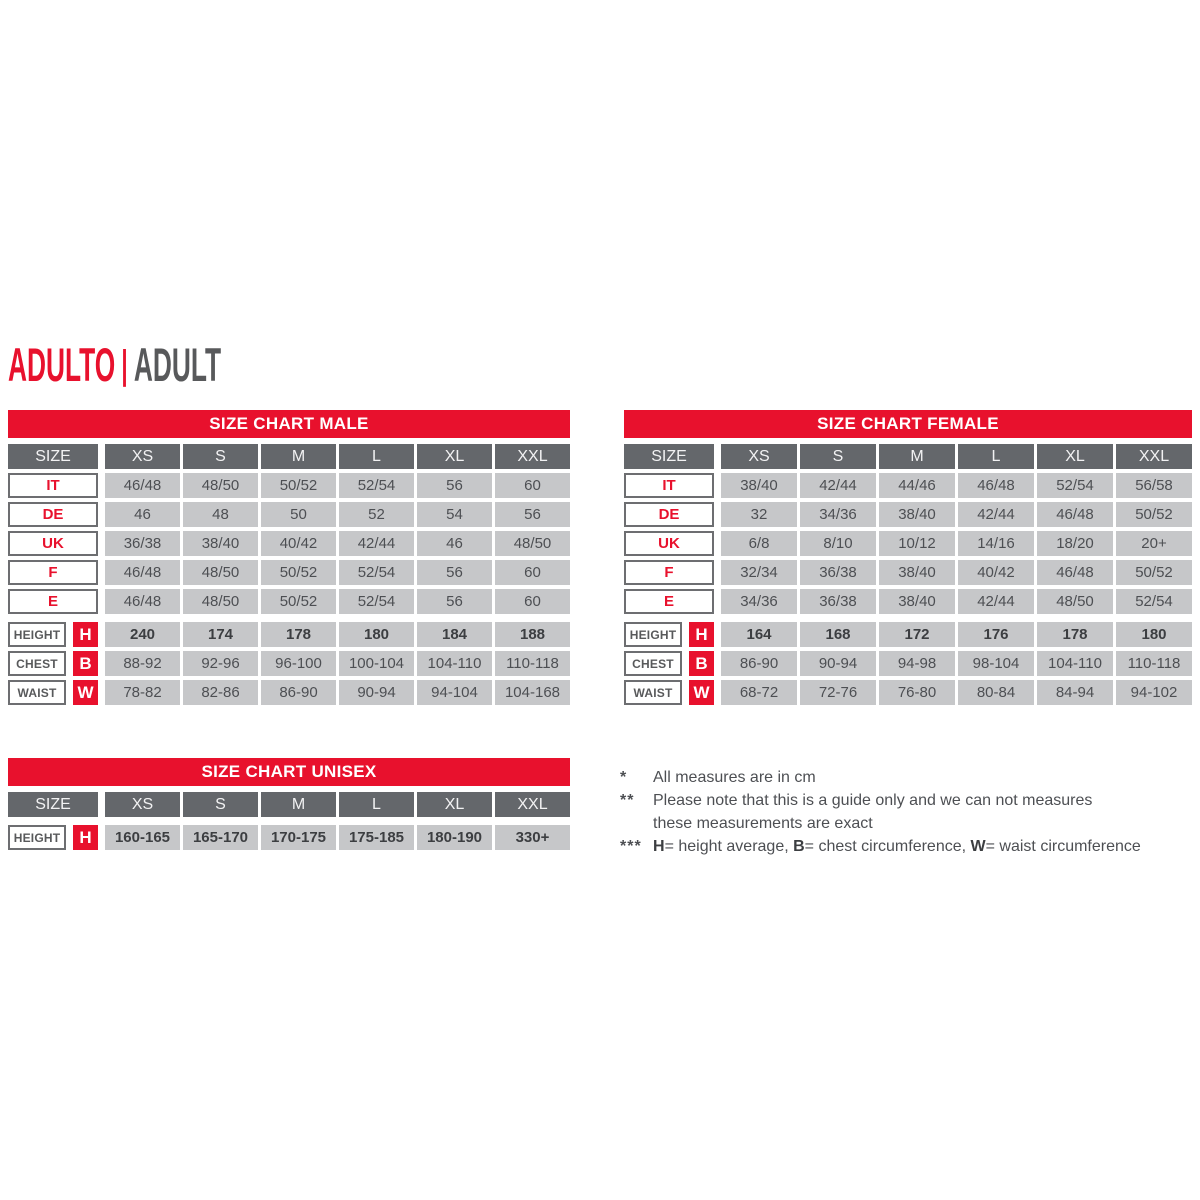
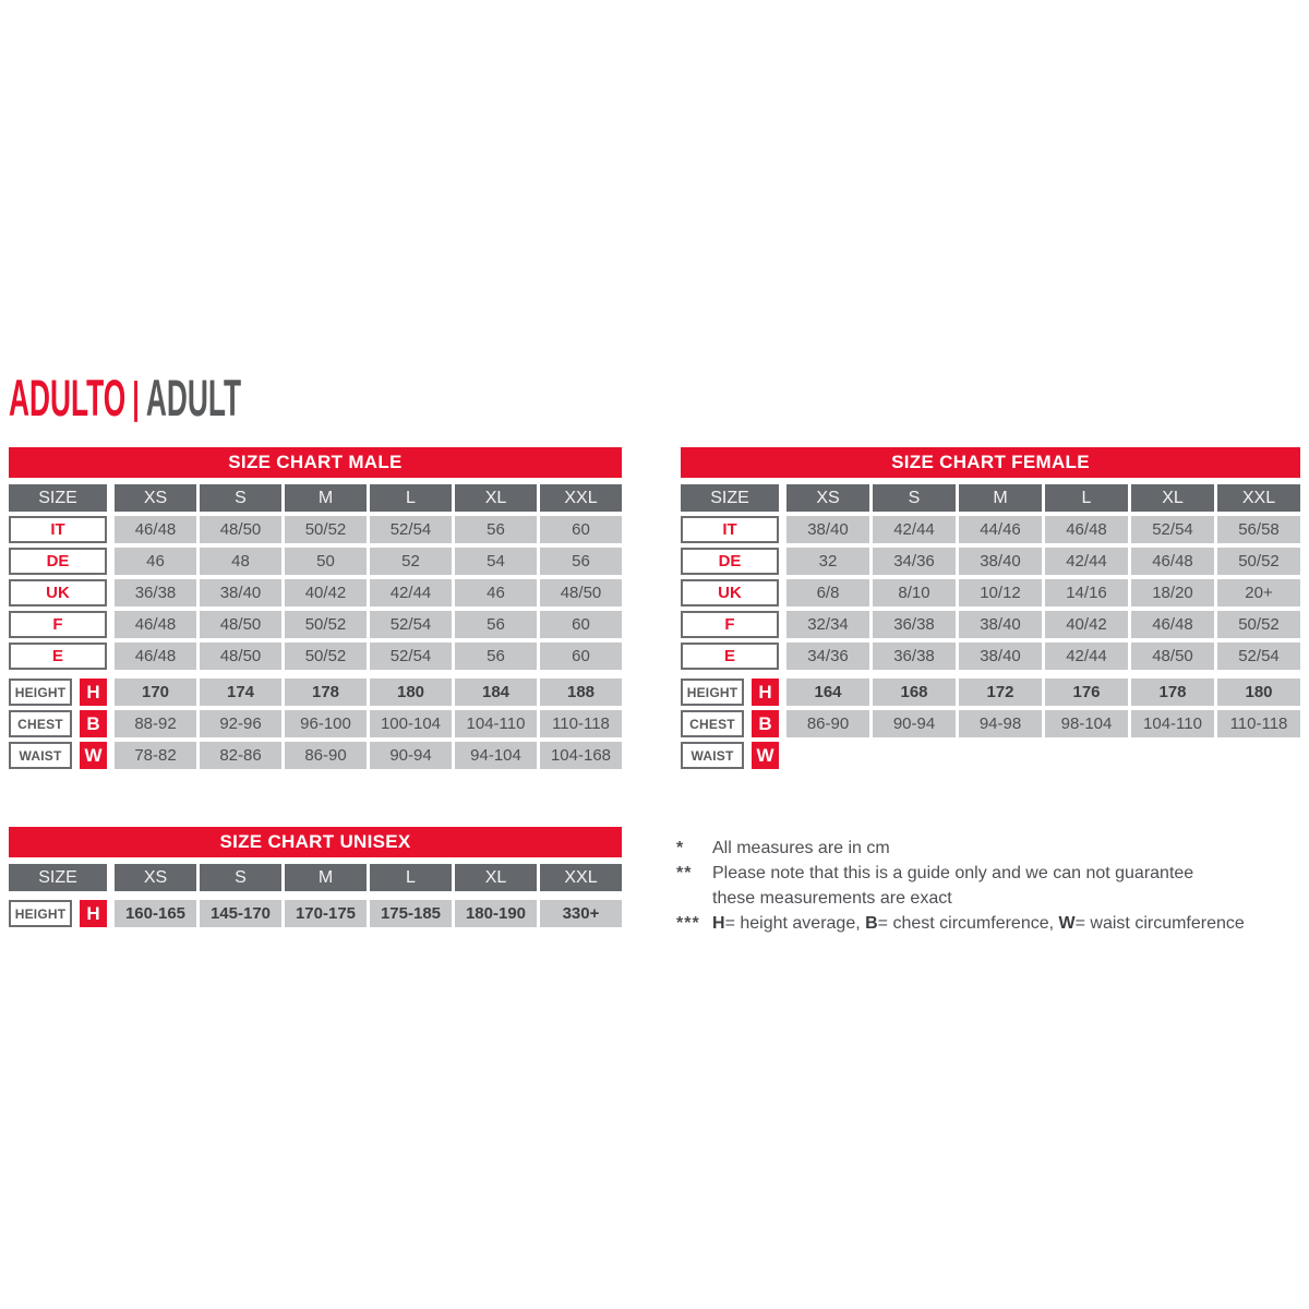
  ADULTO
  |
  ADULT
  SIZE CHART MALE
  SIZE
  XS
  S
  M
  L
  XL
  XXL
  IT
  46/48
  48/50
  50/52
  52/54
  56
  60
  DE
  46
  48
  50
  52
  54
  56
  UK
  36/38
  38/40
  40/42
  42/44
  46
  48/50
  F
  46/48
  48/50
  50/52
  52/54
  56
  60
  E
  46/48
  48/50
  50/52
  52/54
  56
  60
  HEIGHT
  H
- 240
+ 170
  174
  178
  180
  184
  188
  CHEST
  B
  88-92
  92-96
  96-100
  100-104
  104-110
  110-118
  WAIST
  W
  78-82
  82-86
  86-90
  90-94
  94-104
  104-168
  SIZE CHART FEMALE
  SIZE
  XS
  S
  M
  L
  XL
  XXL
  IT
  38/40
  42/44
  44/46
  46/48
  52/54
  56/58
  DE
  32
  34/36
  38/40
  42/44
  46/48
  50/52
  UK
  6/8
  8/10
  10/12
  14/16
  18/20
  20+
  F
  32/34
  36/38
  38/40
  40/42
  46/48
  50/52
  E
  34/36
  36/38
  38/40
  42/44
  48/50
  52/54
  HEIGHT
  H
  164
  168
  172
  176
  178
  180
  CHEST
  B
  86-90
  90-94
  94-98
  98-104
  104-110
  110-118
  WAIST
  W
- 68-72
- 72-76
- 76-80
- 80-84
- 84-94
- 94-102
  SIZE CHART UNISEX
  SIZE
  XS
  S
  M
  L
  XL
  XXL
  HEIGHT
  H
  160-165
- 165-170
+ 145-170
  170-175
  175-185
  180-190
  330+
  *
  All measures are in cm
  **
- Please note that this is a guide only and we can not measures
+ Please note that this is a guide only and we can not guarantee
  these measurements are exact
  ***
  H= height average, B= chest circumference, W= waist circumference
